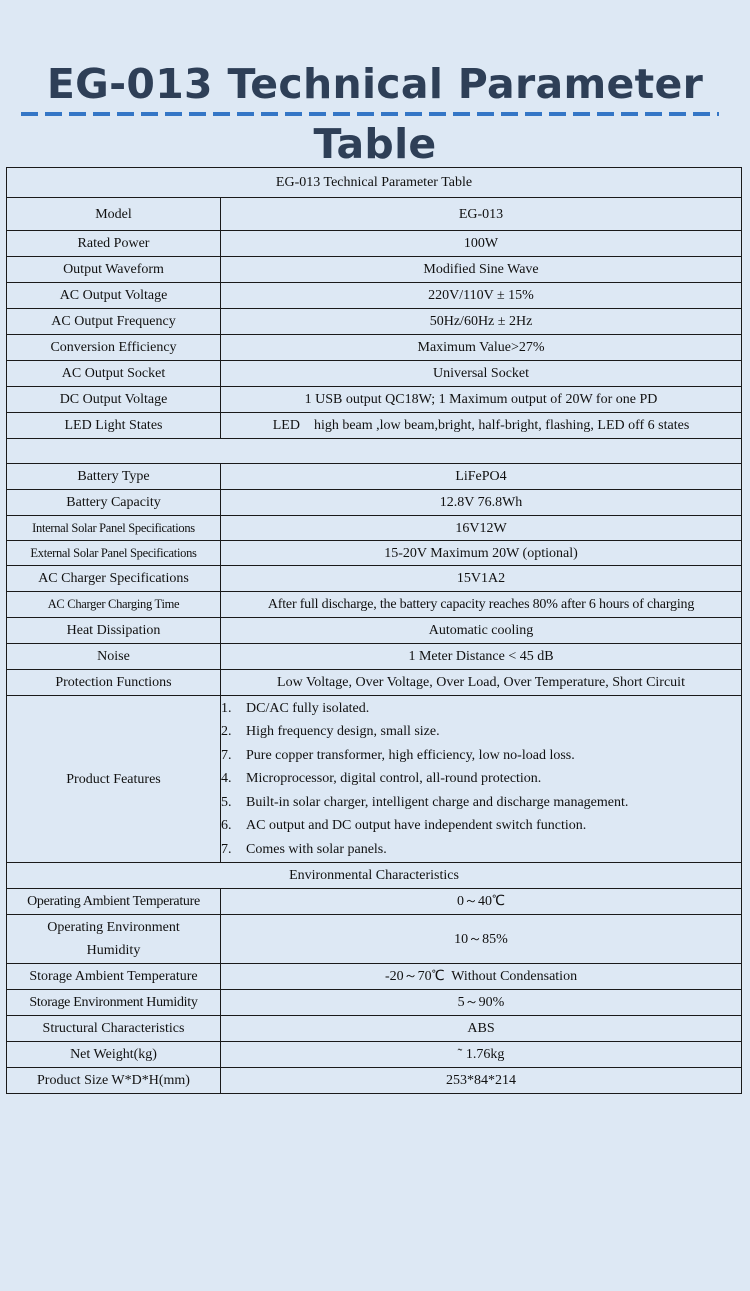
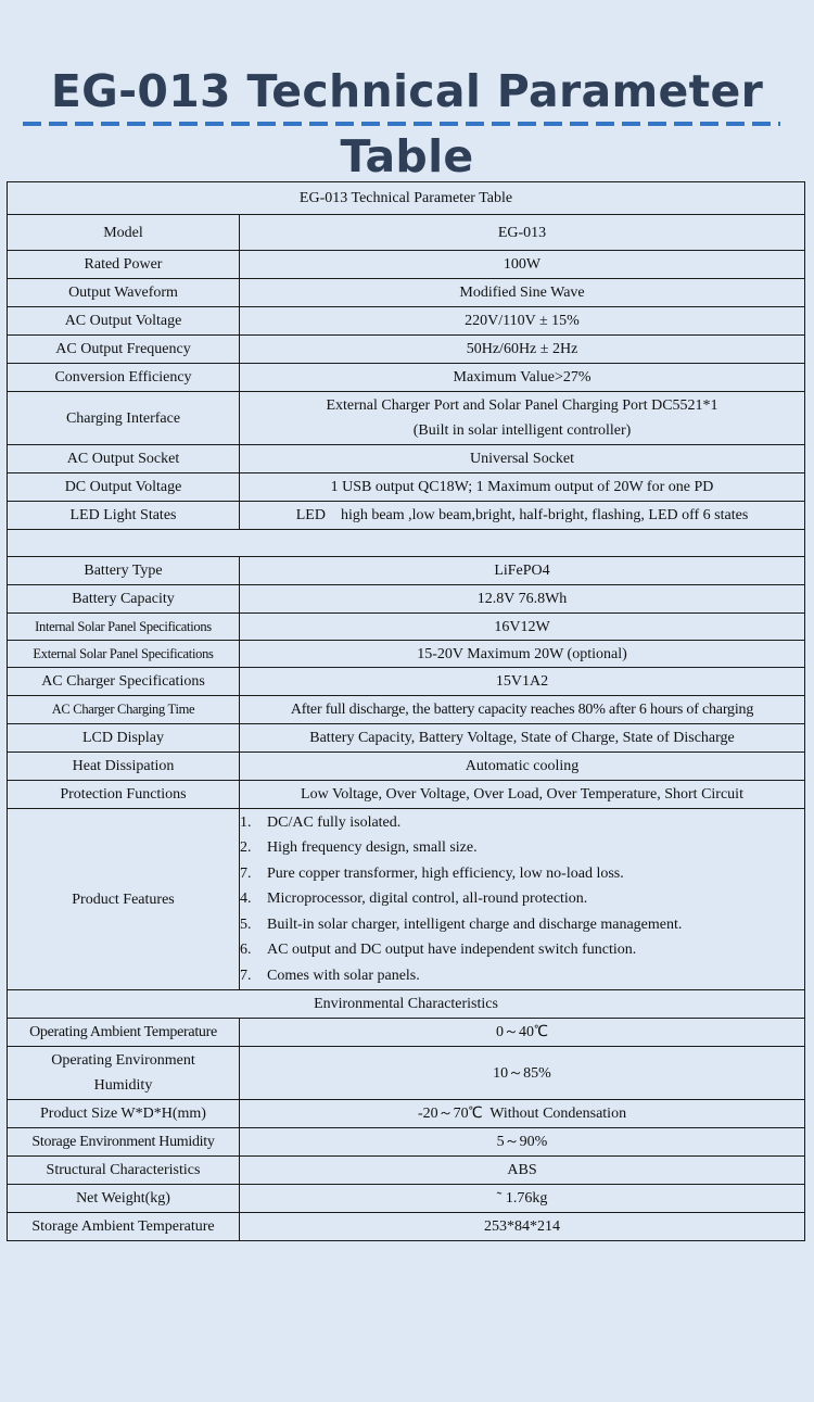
  EG-013 Technical Parameter Table
  EG-013 Technical Parameter Table
  Model	EG-013
  Rated Power	100W
  Output Waveform	Modified Sine Wave
  AC Output Voltage	220V/110V ± 15%
  AC Output Frequency	50Hz/60Hz ± 2Hz
  Conversion Efficiency	Maximum Value>27%
+ Charging Interface	External Charger Port and Solar Panel Charging Port DC5521*1 (Built in solar intelligent controller)
  AC Output Socket	Universal Socket
  DC Output Voltage	1 USB output QC18W; 1 Maximum output of 20W for one PD
  LED Light States	LED high beam ,low beam,bright, half-bright, flashing, LED off 6 states
  Battery Type	LiFePO4
  Battery Capacity	12.8V 76.8Wh
  Internal Solar Panel Specifications	16V12W
  External Solar Panel Specifications	15-20V Maximum 20W (optional)
  AC Charger Specifications	15V1A2
  AC Charger Charging Time	After full discharge, the battery capacity reaches 80% after 6 hours of charging
+ LCD Display	Battery Capacity, Battery Voltage, State of Charge, State of Discharge
  Heat Dissipation	Automatic cooling
- Noise	1 Meter Distance < 45 dB
  Protection Functions	Low Voltage, Over Voltage, Over Load, Over Temperature, Short Circuit
  Product Features	1. DC/AC fully isolated. 2. High frequency design, small size. 7. Pure copper transformer, high efficiency, low no-load loss. 4. Microprocessor, digital control, all-round protection. 5. Built-in solar charger, intelligent charge and discharge management. 6. AC output and DC output have independent switch function. 7. Comes with solar panels.
  Environmental Characteristics
  Operating Ambient Temperature	0～40℃
  Operating Environment Humidity	10～85%
- Storage Ambient Temperature	-20～70℃ Without Condensation
+ Product Size W*D*H(mm)	-20～70℃ Without Condensation
  Storage Environment Humidity	5～90%
  Structural Characteristics	ABS
  Net Weight(kg)	˜ 1.76kg
- Product Size W*D*H(mm)	253*84*214
+ Storage Ambient Temperature	253*84*214
